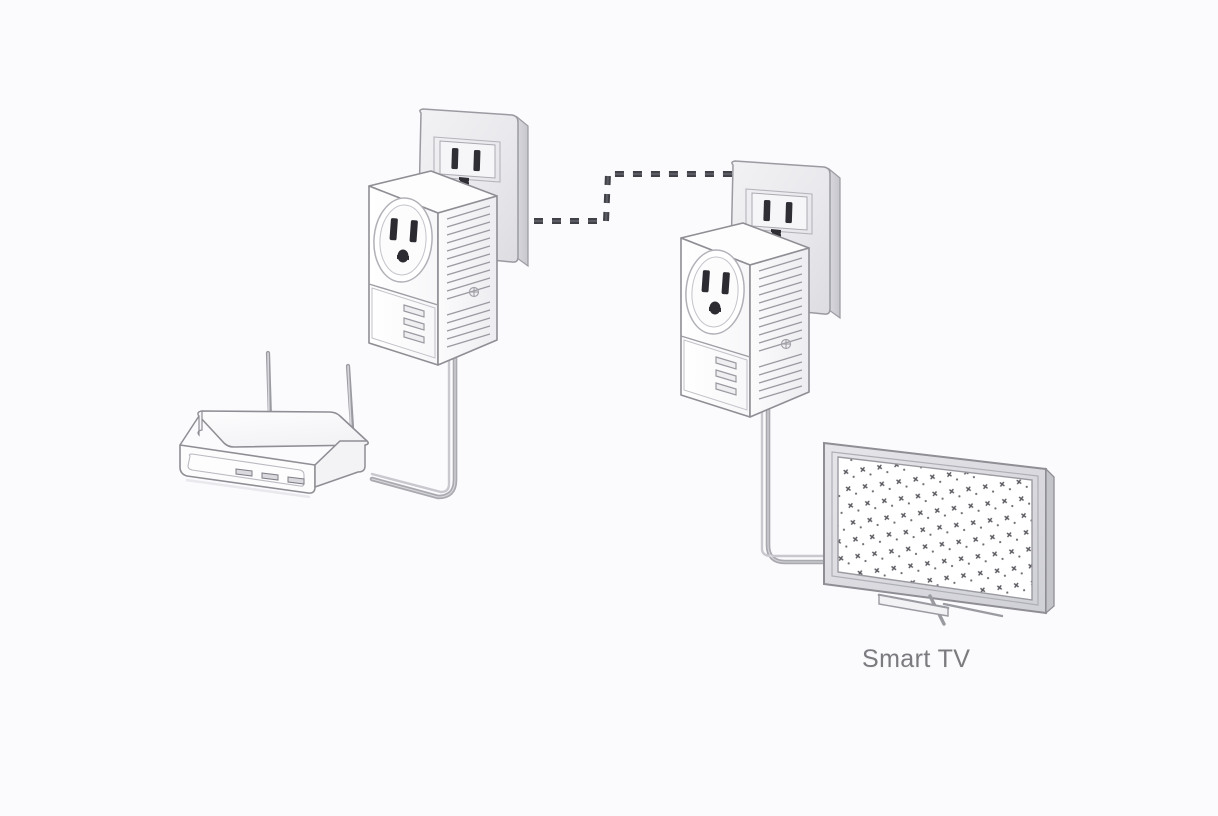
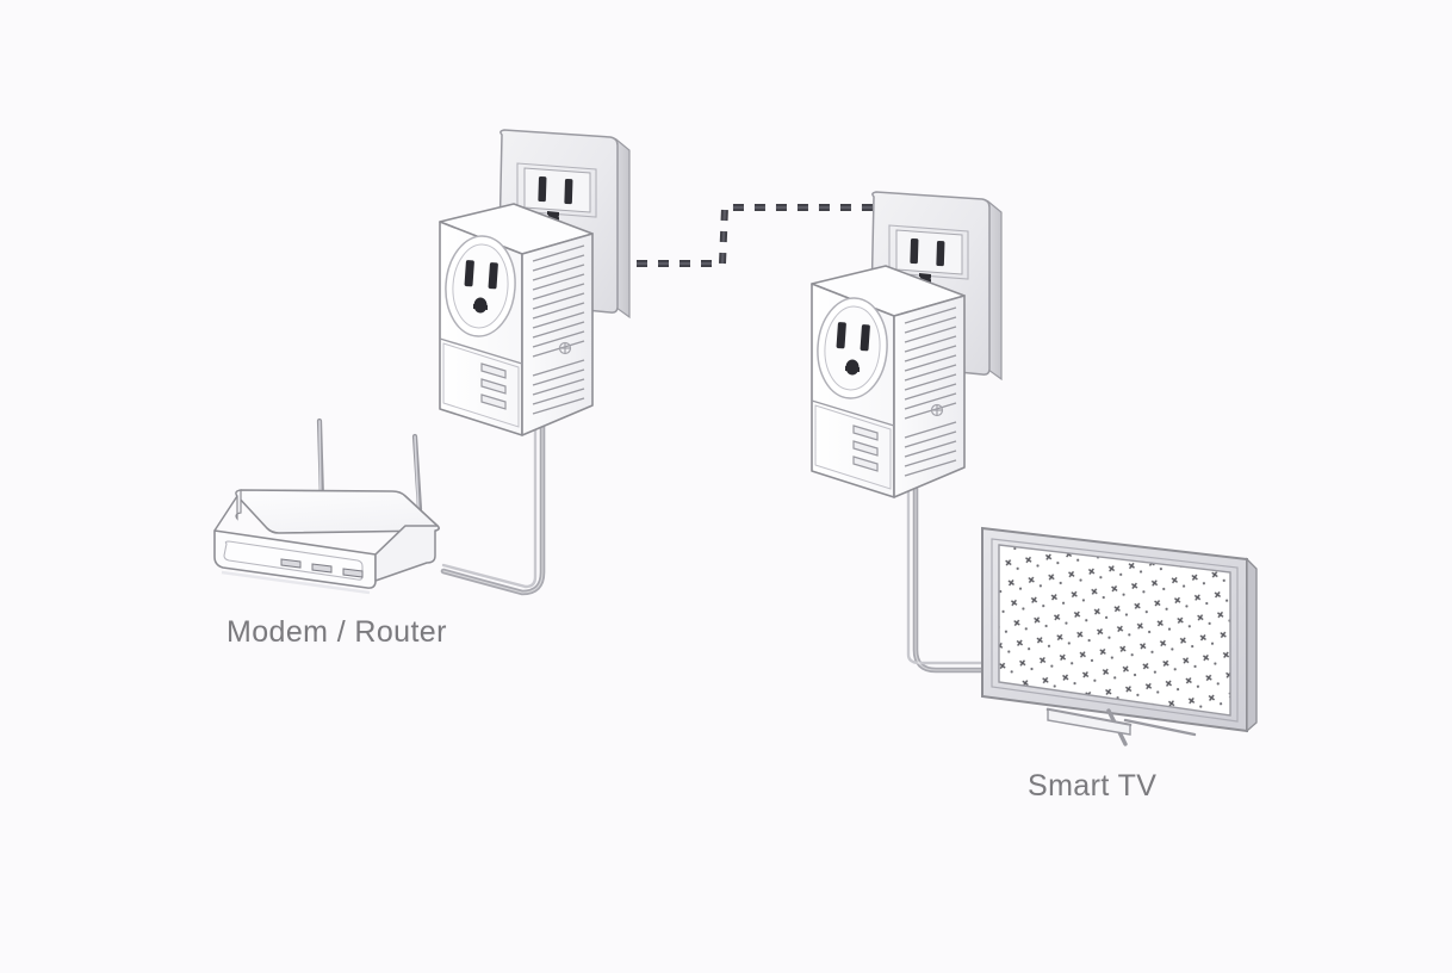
+ Modem / Router
  Smart TV
